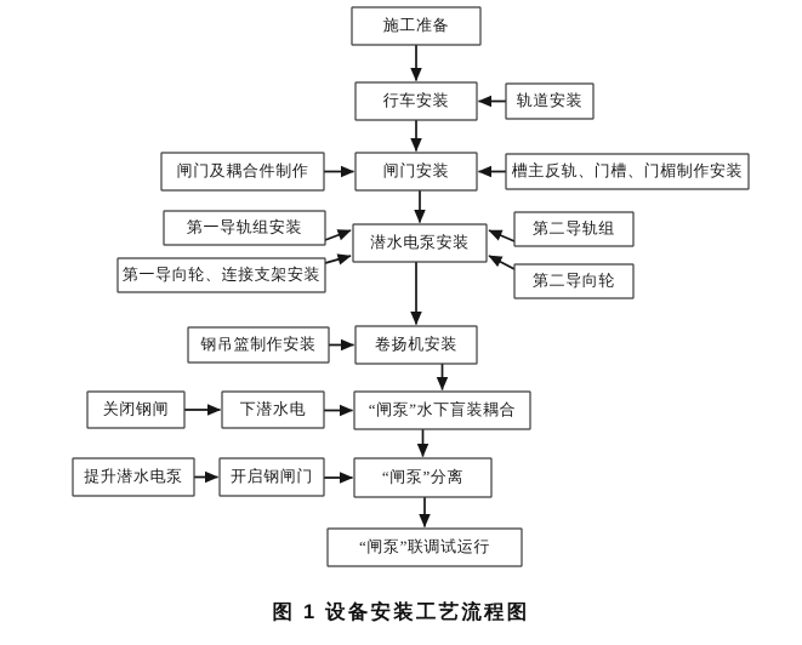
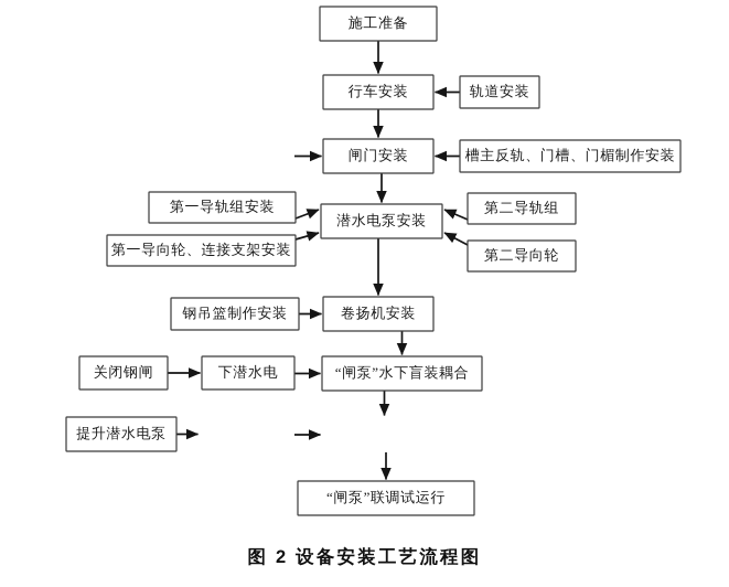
  施工准备
  行车安装
  轨道安装
  闸门安装
- 闸门及耦合件制作
  槽主反轨、门槽、门楣制作安装
  潜水电泵安装
  第一导轨组安装
  第一导向轮、连接支架安装
  第二导轨组
  第二导向轮
  卷扬机安装
  钢吊篮制作安装
  “闸泵”水下盲装耦合
  下潜水电
  关闭钢闸
- “闸泵”分离
- 开启钢闸门
  提升潜水电泵
  “闸泵”联调试运行
- 图 1 设备安装工艺流程图
+ 图 2 设备安装工艺流程图
